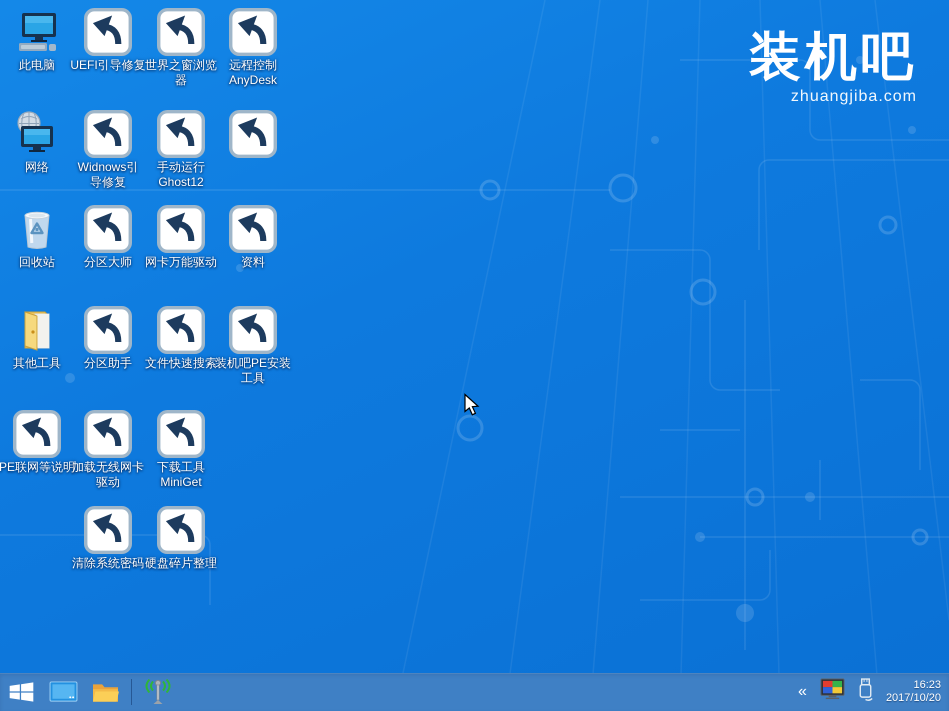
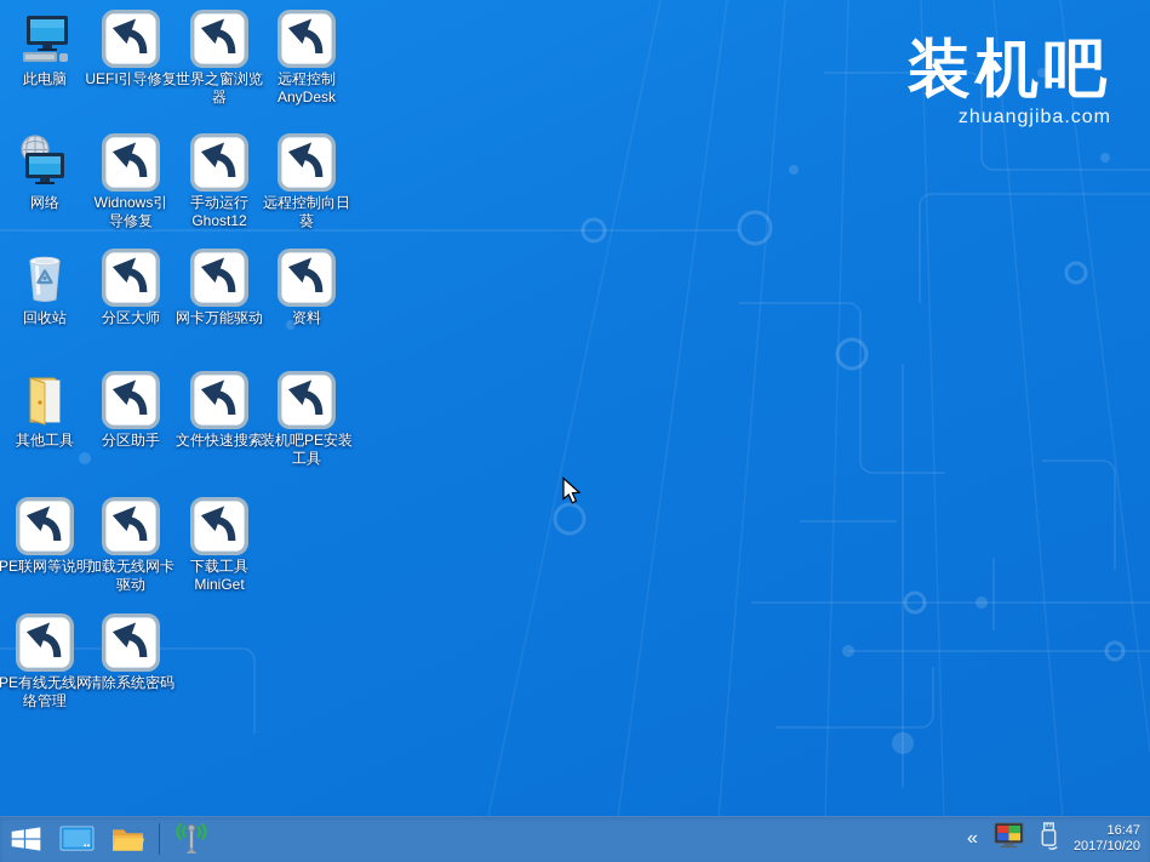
  装机吧
  zhuangjiba.com
  此电脑
  UEFI引导修复
  世界之窗浏览
  器
  远程控制
  AnyDesk
  网络
  Widnows引
  导修复
  手动运行
  Ghost12
+ 远程控制向日
+ 葵
  回收站
  分区大师
  网卡万能驱动
  资料
  其他工具
  分区助手
  文件快速搜索
  装机吧PE安装
  工具
  PE联网等说明
  加载无线网卡
  驱动
  下载工具
  MiniGet
+ PE有线无线网
+ 络管理
  清除系统密码
- 硬盘碎片整理
  «
- 16:23
+ 16:47
  2017/10/20
